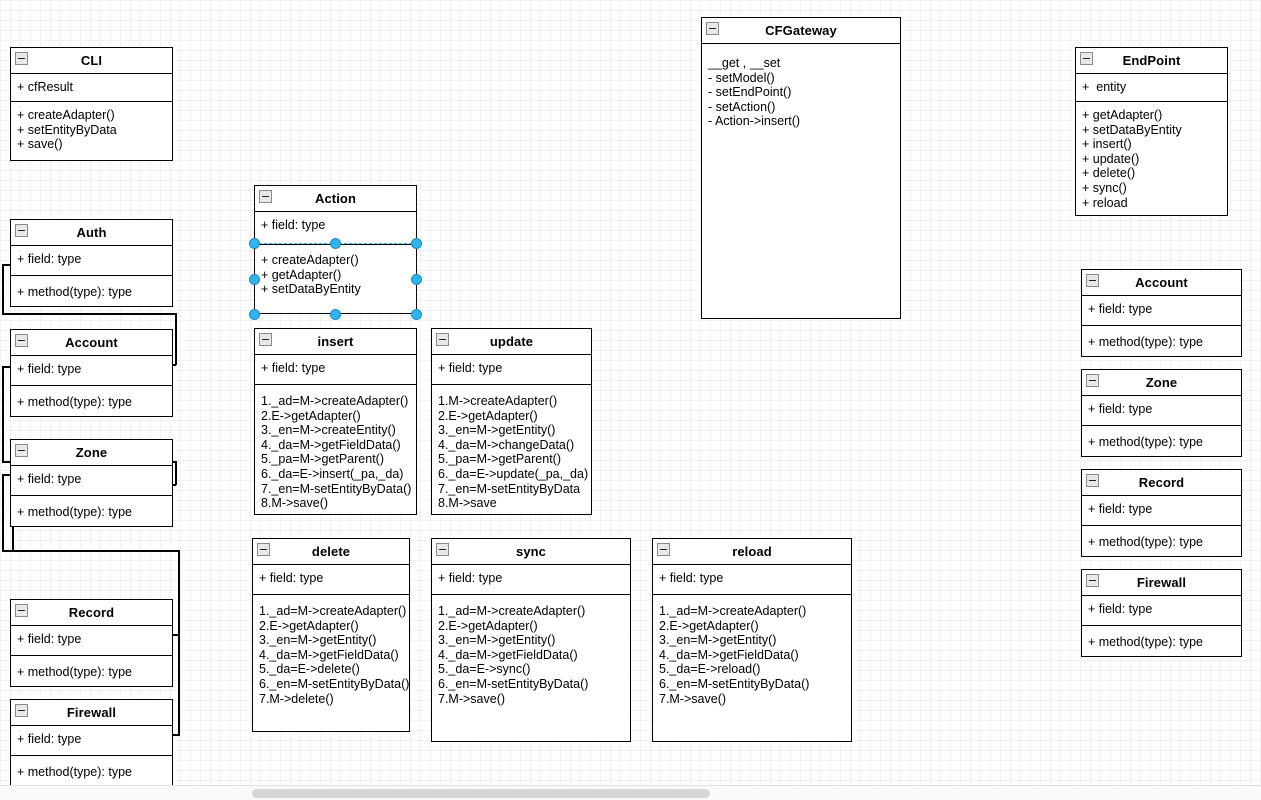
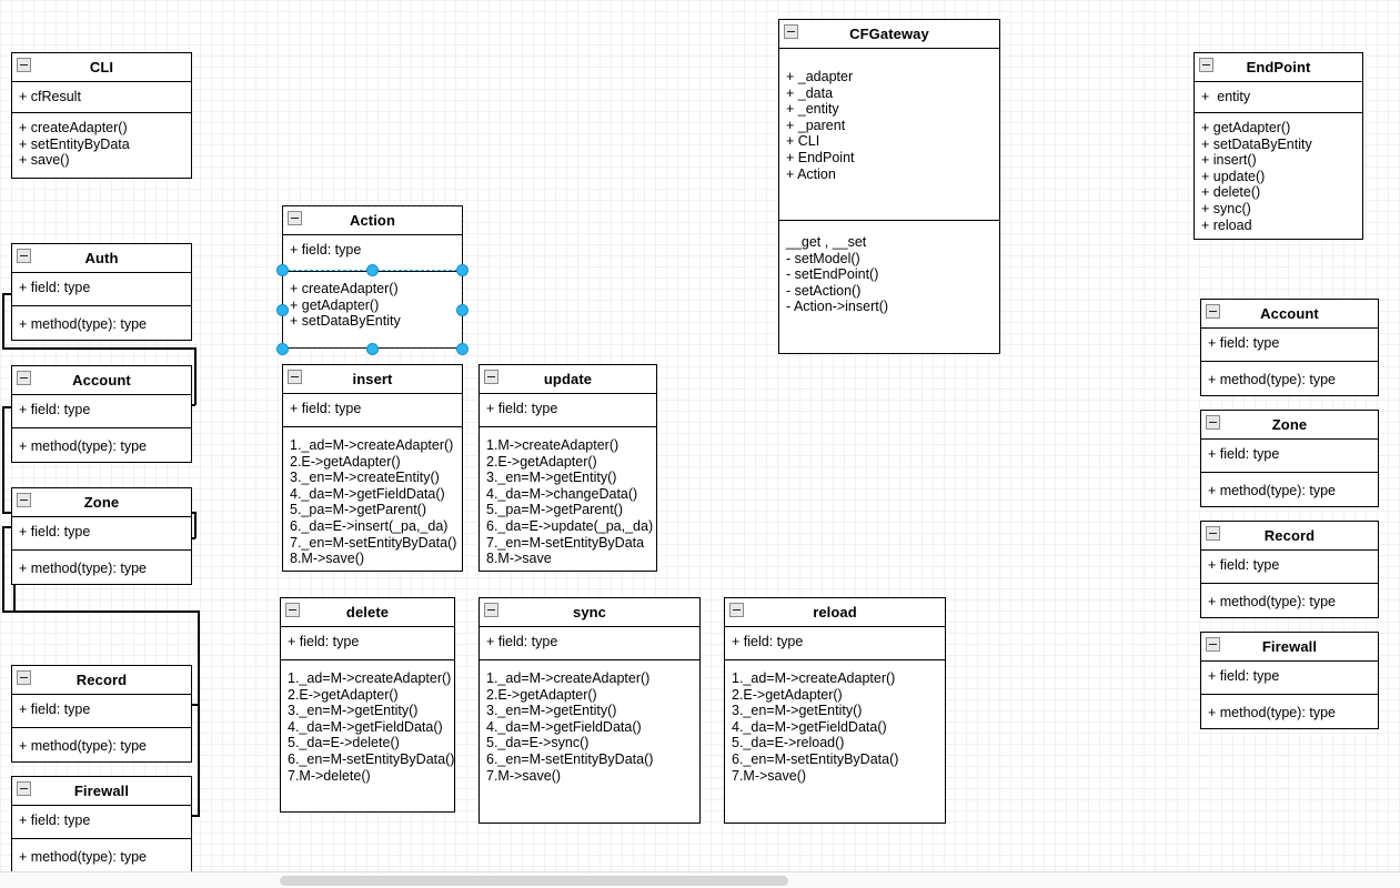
  CLI
  + cfResult
  + createAdapter()
  + setEntityByData
  + save()
  Action
  + field: type
  + createAdapter()
  + getAdapter()
  + setDataByEntity
  CFGateway
+ + _adapter
+ + _data
+ + _entity
+ + _parent
+ + CLI
+ + EndPoint
+ + Action
  __get , __set
  - setModel()
  - setEndPoint()
  - setAction()
  - Action->insert()
  EndPoint
  + entity
  + getAdapter()
  + setDataByEntity
  + insert()
  + update()
  + delete()
  + sync()
  + reload
  Auth
  + field: type
  + method(type): type
  Account
  + field: type
  + method(type): type
  Zone
  + field: type
  + method(type): type
  Record
  + field: type
  + method(type): type
  Firewall
  + field: type
  + method(type): type
  insert
  + field: type
  1._ad=M->createAdapter()
  2.E->getAdapter()
  3._en=M->createEntity()
  4._da=M->getFieldData()
  5._pa=M->getParent()
  6._da=E->insert(_pa,_da)
  7._en=M-setEntityByData()
  8.M->save()
  update
  + field: type
  1.M->createAdapter()
  2.E->getAdapter()
  3._en=M->getEntity()
  4._da=M->changeData()
  5._pa=M->getParent()
  6._da=E->update(_pa,_da)
  7._en=M-setEntityByData
  8.M->save
  delete
  + field: type
  1._ad=M->createAdapter()
  2.E->getAdapter()
  3._en=M->getEntity()
  4._da=M->getFieldData()
  5._da=E->delete()
  6._en=M-setEntityByData()
  7.M->delete()
  sync
  + field: type
  1._ad=M->createAdapter()
  2.E->getAdapter()
  3._en=M->getEntity()
  4._da=M->getFieldData()
  5._da=E->sync()
  6._en=M-setEntityByData()
  7.M->save()
  reload
  + field: type
  1._ad=M->createAdapter()
  2.E->getAdapter()
  3._en=M->getEntity()
  4._da=M->getFieldData()
  5._da=E->reload()
  6._en=M-setEntityByData()
  7.M->save()
  Account
  + field: type
  + method(type): type
  Zone
  + field: type
  + method(type): type
  Record
  + field: type
  + method(type): type
  Firewall
  + field: type
  + method(type): type
